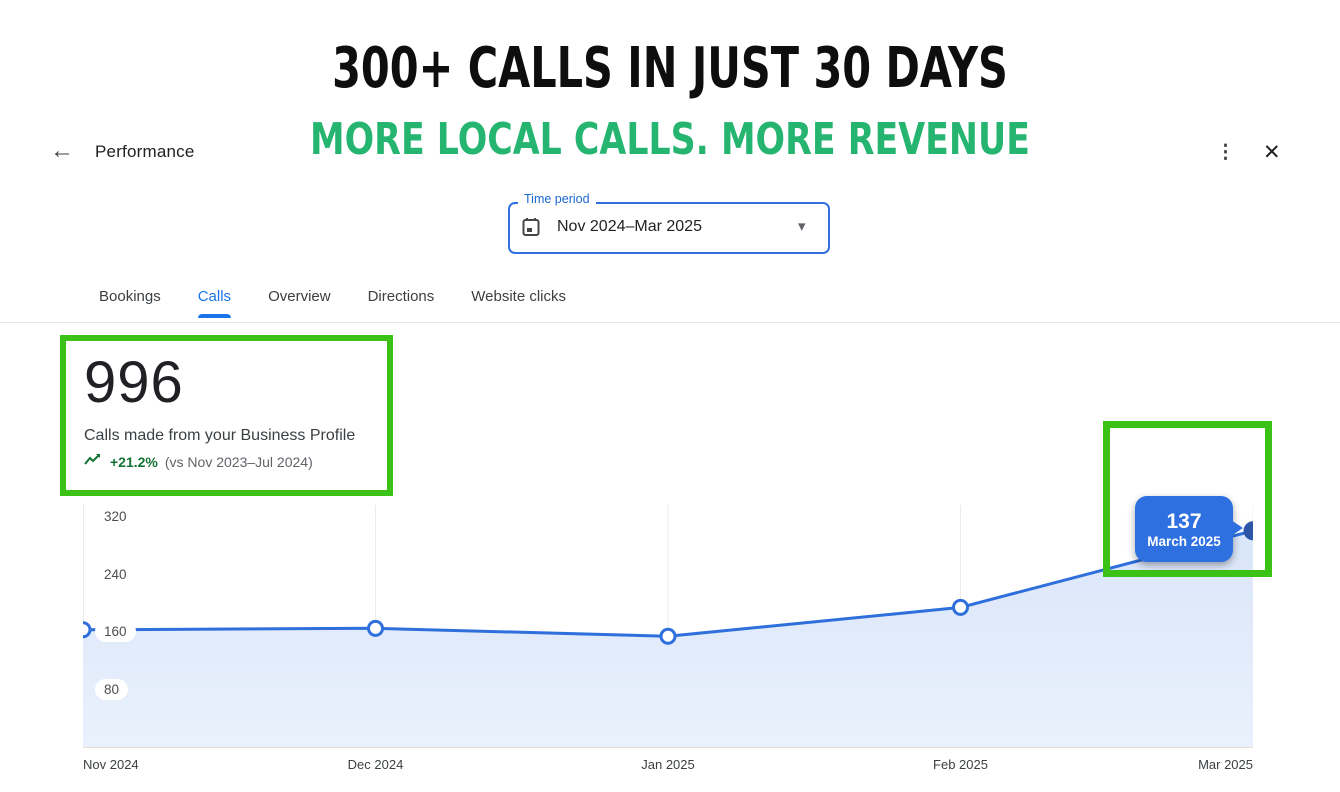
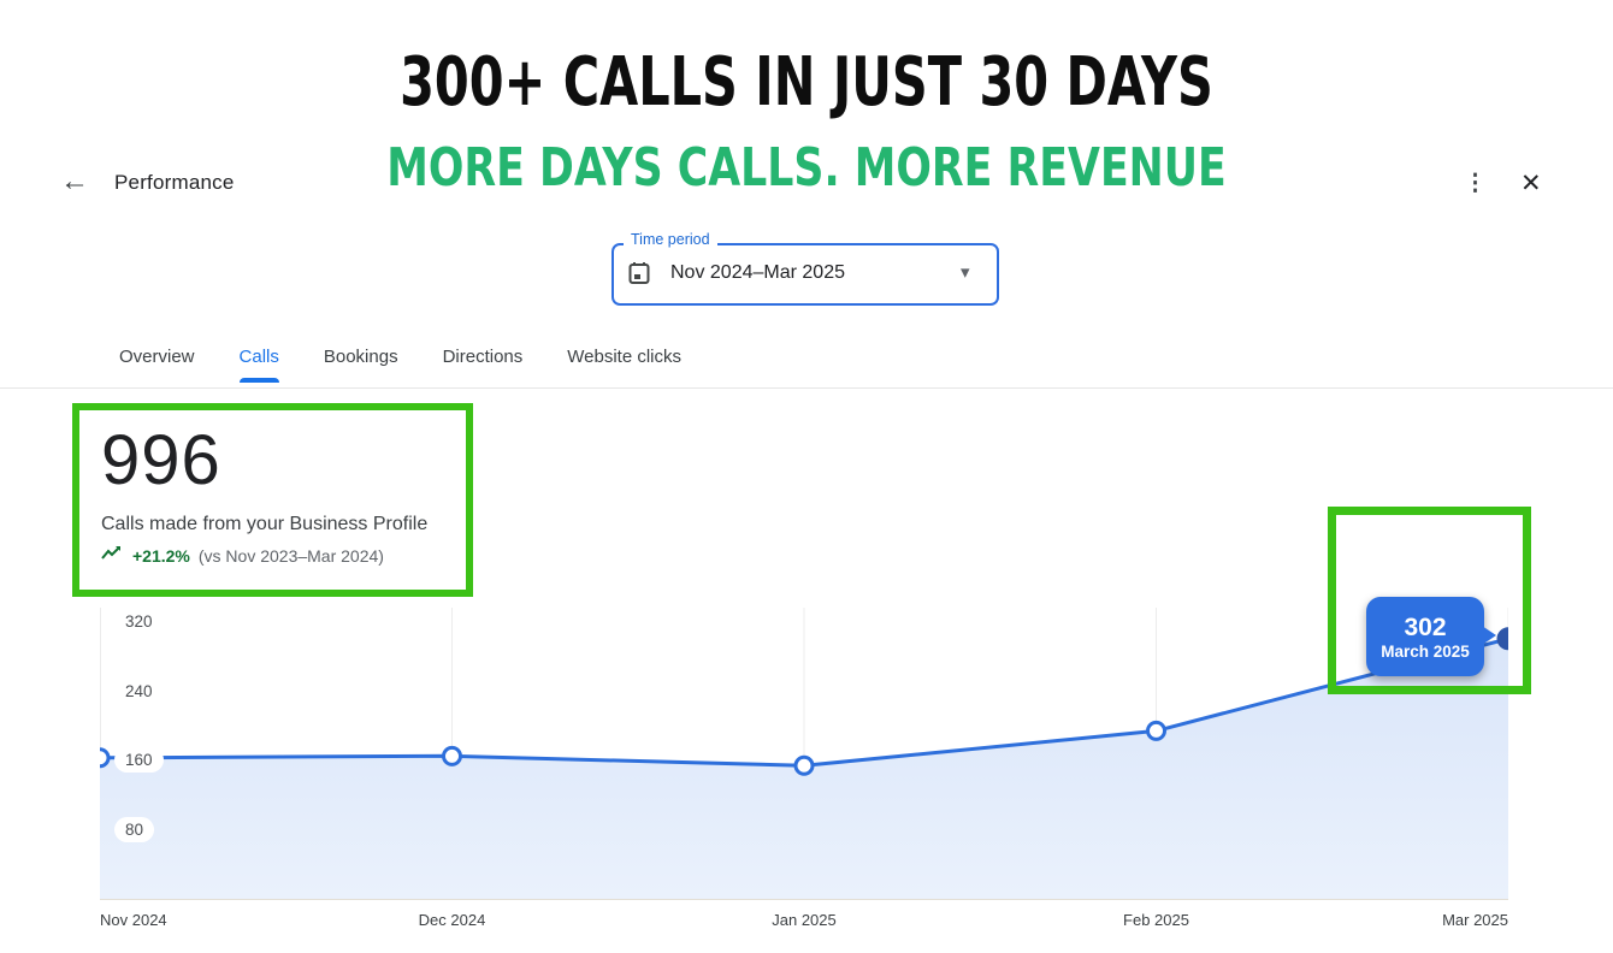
  300+ CALLS IN JUST 30 DAYS
- MORE LOCAL CALLS. MORE REVENUE
+ MORE DAYS CALLS. MORE REVENUE
  ←
  Performance
  ⋮
  ✕
  Time period
  Nov 2024–Mar 2025
  ▾
- Bookings
+ Overview
  Calls
- Overview
+ Bookings
  Directions
  Website clicks
  996
  Calls made from your Business Profile
  +21.2%
- (vs Nov 2023–Jul 2024)
+ (vs Nov 2023–Mar 2024)
  320
  240
  160
  80
  Nov 2024
  Dec 2024
  Jan 2025
  Feb 2025
  Mar 2025
- 137
+ 302
  March 2025
